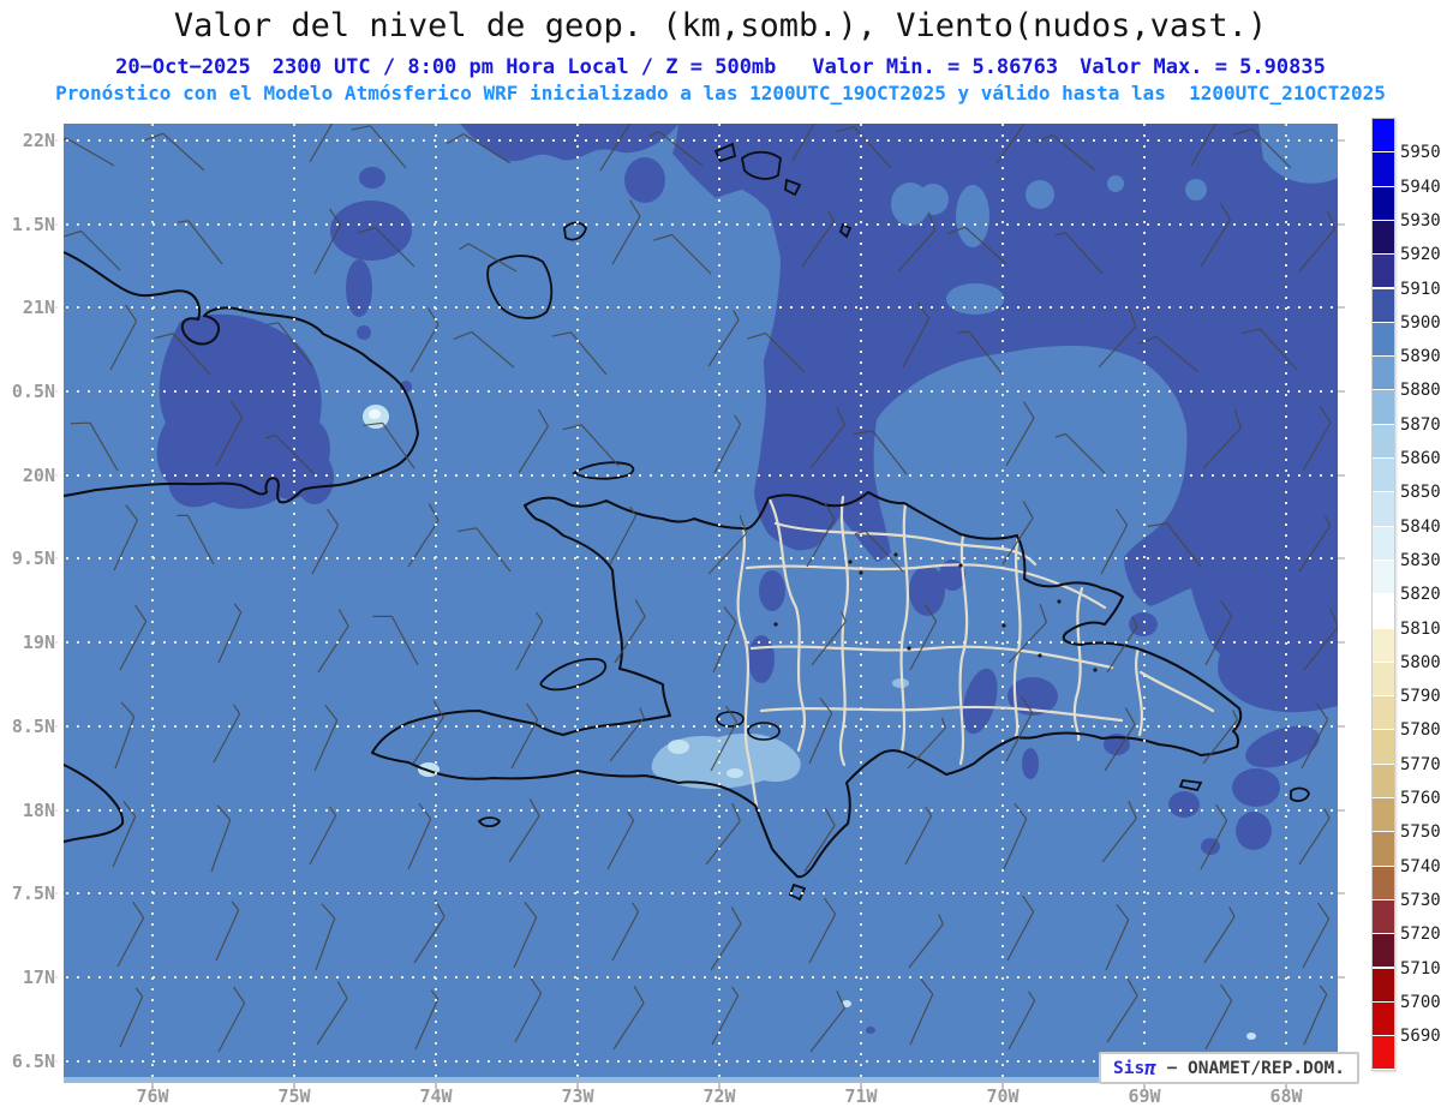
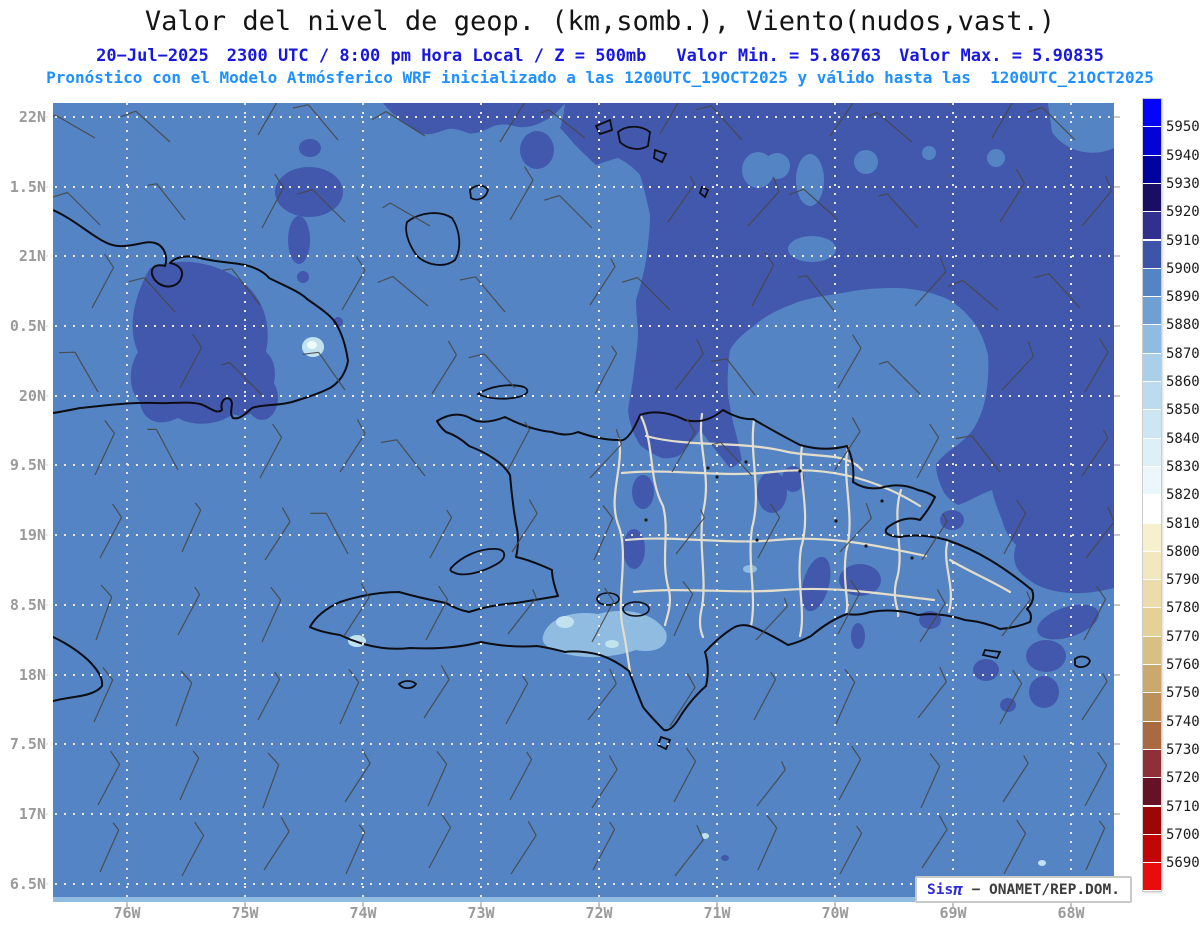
  Valor del nivel de geop. (km,somb.), Viento(nudos,vast.)
- 20−Oct−2025 2300 UTC / 8:00 pm Hora Local / Z = 500mb Valor Min. = 5.86763 Valor Max. = 5.90835
+ 20−Jul−2025 2300 UTC / 8:00 pm Hora Local / Z = 500mb Valor Min. = 5.86763 Valor Max. = 5.90835
  Pronóstico con el Modelo Atmósferico WRF inicializado a las 1200UTC_19OCT2025 y válido hasta las 1200UTC_21OCT2025
  22N
  1.5N
  21N
  0.5N
  20N
  9.5N
  19N
  8.5N
  18N
  7.5N
  17N
  6.5N
  76W
  75W
  74W
  73W
  72W
  71W
  70W
  69W
  68W
  5950
  5940
  5930
  5920
  5910
  5900
  5890
  5880
  5870
  5860
  5850
  5840
  5830
  5820
  5810
  5800
  5790
  5780
  5770
  5760
  5750
  5740
  5730
  5720
  5710
  5700
  5690
  Sis
  π
  − ONAMET/REP.DOM.
